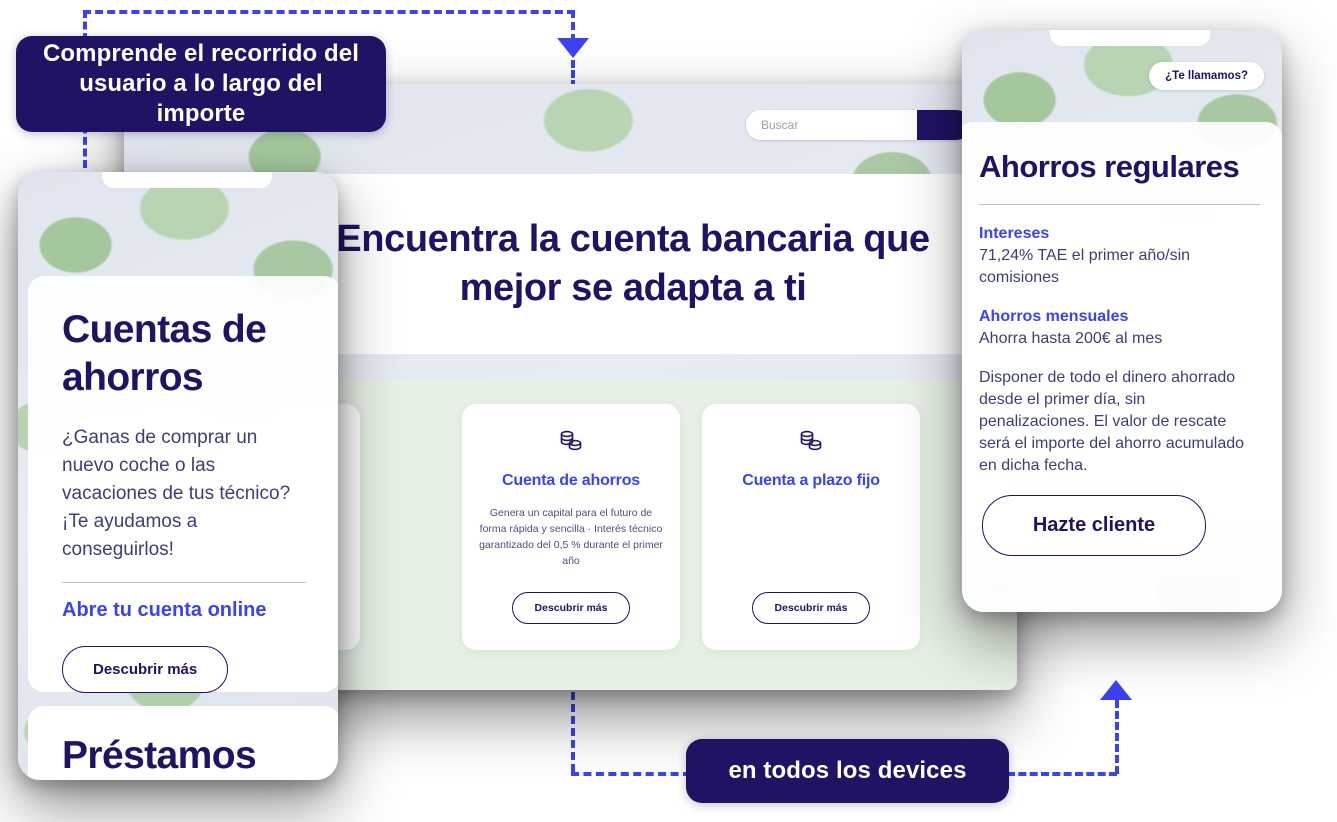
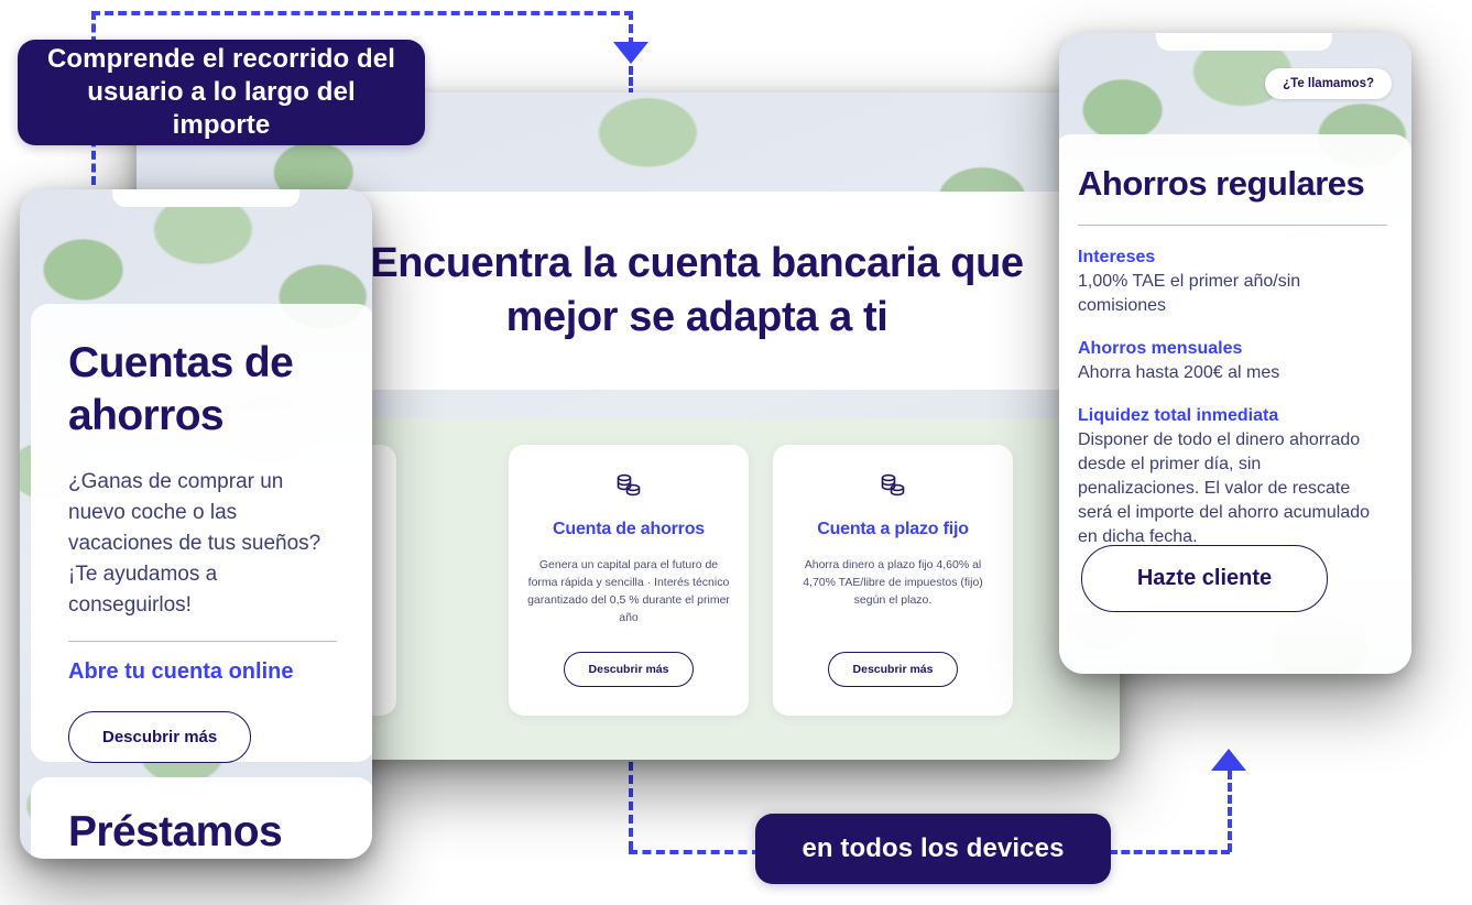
- Buscar
  Encuentra la cuenta bancaria que mejor se adapta a ti
  Cuenta de ahorros
  Genera un capital para el futuro de forma rápida y sencilla · Interés técnico garantizado del 0,5 % durante el primer año
  Descubrir más
  Cuenta a plazo fijo
+ Ahorra dinero a plazo fijo 4,60% al 4,70% TAE/libre de impuestos (fijo) según el plazo.
  Descubrir más
  ¿Te llamamos?
  Ahorros regulares
  Intereses
- 71,24% TAE el primer año/sin comisiones
+ 1,00% TAE el primer año/sin comisiones
  Ahorros mensuales
  Ahorra hasta 200€ al mes
+ Liquidez total inmediata
  Disponer de todo el dinero ahorrado desde el primer día, sin penalizaciones. El valor de rescate será el importe del ahorro acumulado en dicha fecha.
  Hazte cliente
  Cuentas de ahorros
- ¿Ganas de comprar un nuevo coche o las vacaciones de tus técnico? ¡Te ayudamos a conseguirlos!
+ ¿Ganas de comprar un nuevo coche o las vacaciones de tus sueños? ¡Te ayudamos a conseguirlos!
  Abre tu cuenta online
  Descubrir más
  Préstamos
  Comprende el recorrido del usuario a lo largo del importe
  en todos los devices
